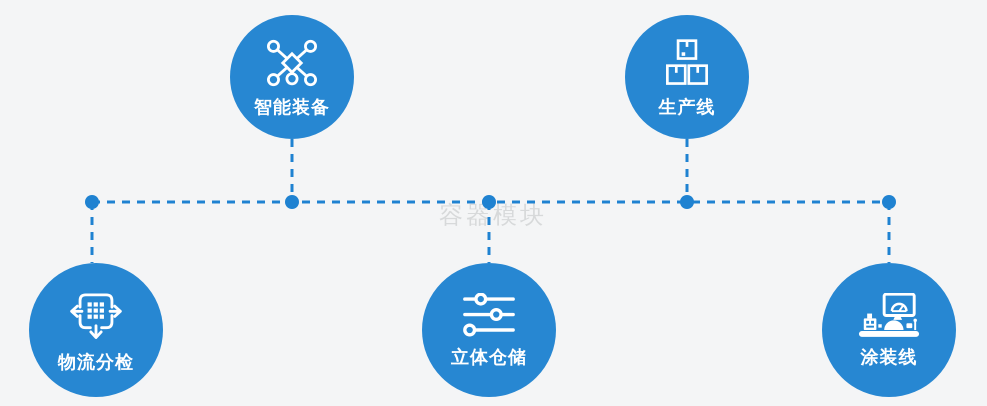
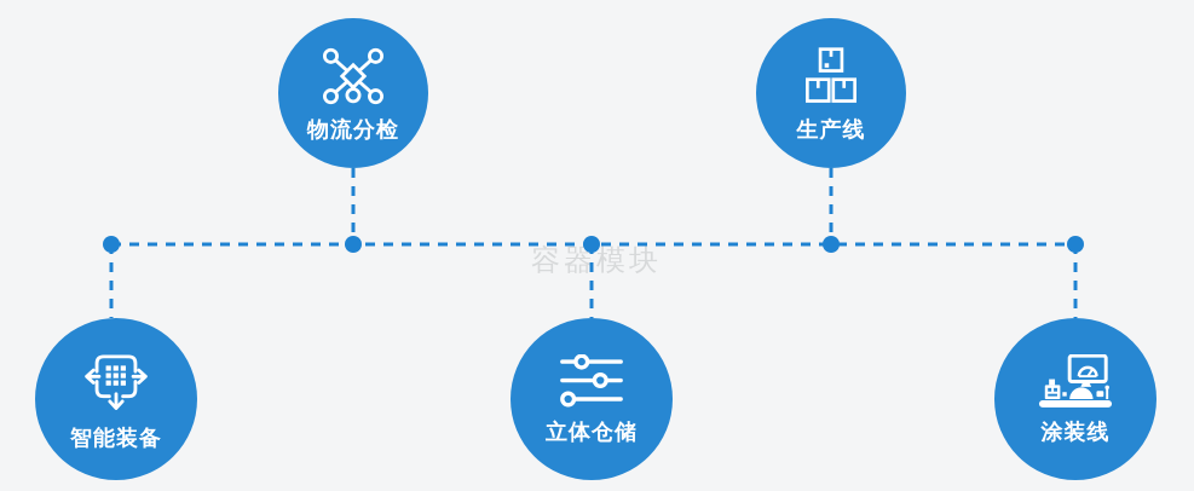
  容器模块
- 智能装备
+ 物流分检
  生产线
- 物流分检
+ 智能装备
  立体仓储
  涂装线
